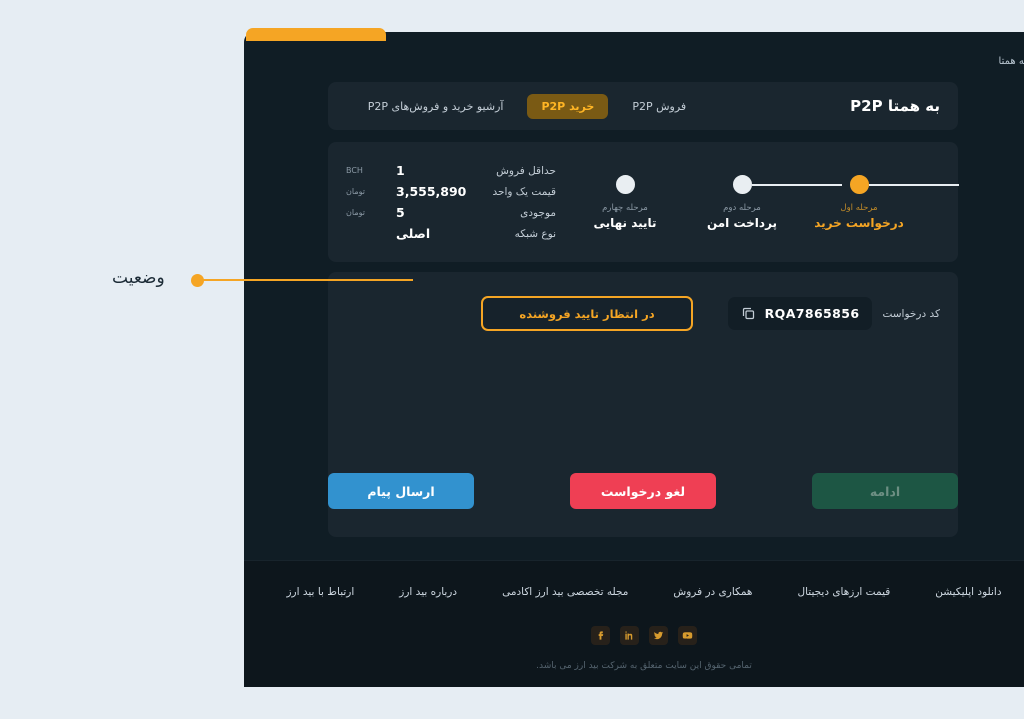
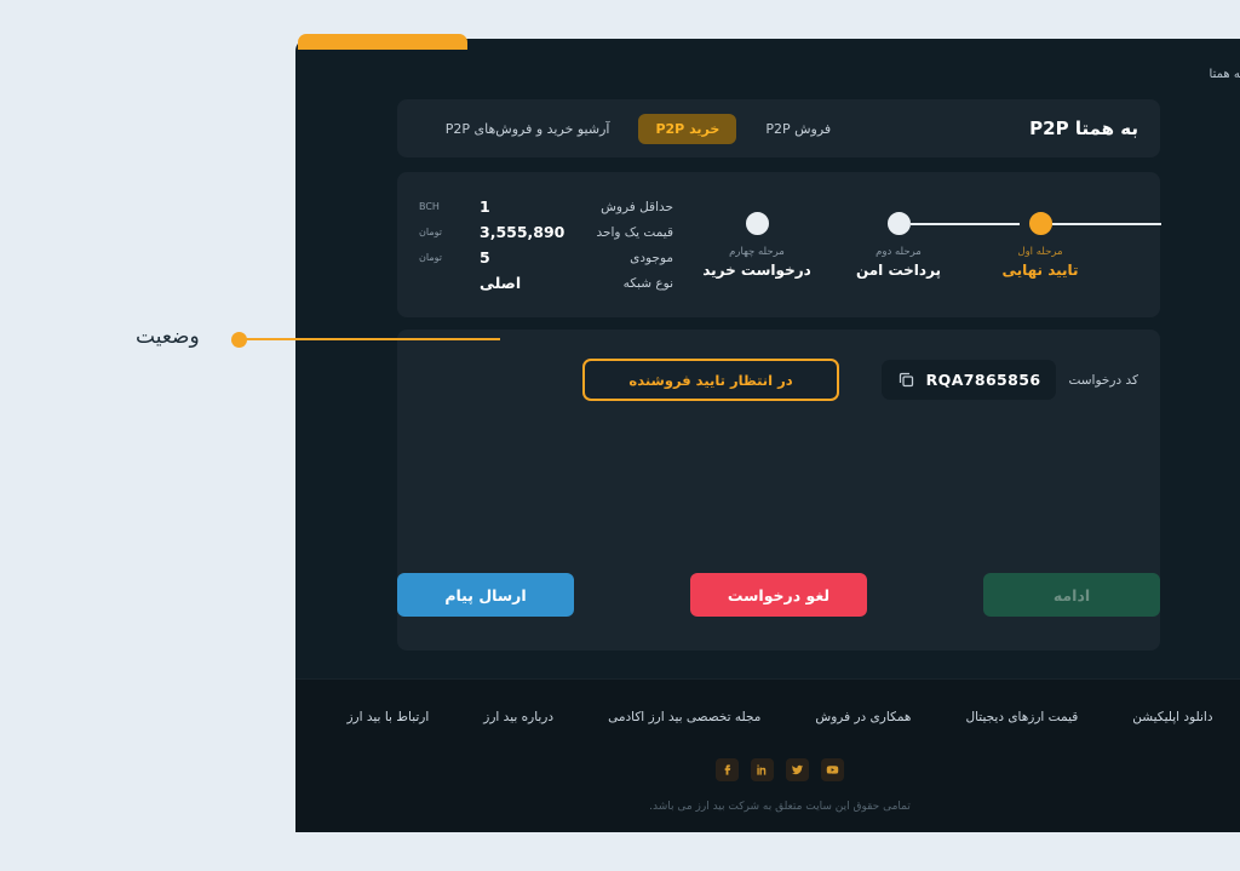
  وضعیت
  به همتا P2P
  فروش P2P
  خرید P2P
  آرشیو خرید و فروش‌های P2P
  مرحله اول
- درخواست خرید
+ تایید نهایی
  مرحله دوم
  پرداخت امن
  مرحله چهارم
- تایید نهایی
+ درخواست خرید
  حداقل فروش
  1
  BCH
  قیمت یک واحد
  3,555,890
  تومان
  موجودی
  5
  تومان
  نوع شبکه
  اصلی
  کد درخواست
  RQA7865856
  در انتظار تایید فروشنده
  ادامه
  لغو درخواست
  ارسال پیام
  دانلود اپلیکیشن
  قیمت ارزهای دیجیتال
  همکاری در فروش
  مجله تخصصی بید ارز اکادمی
  درباره بید ارز
  ارتباط با بید ارز
  تمامی حقوق این سایت متعلق به شرکت بید ارز می باشد.
